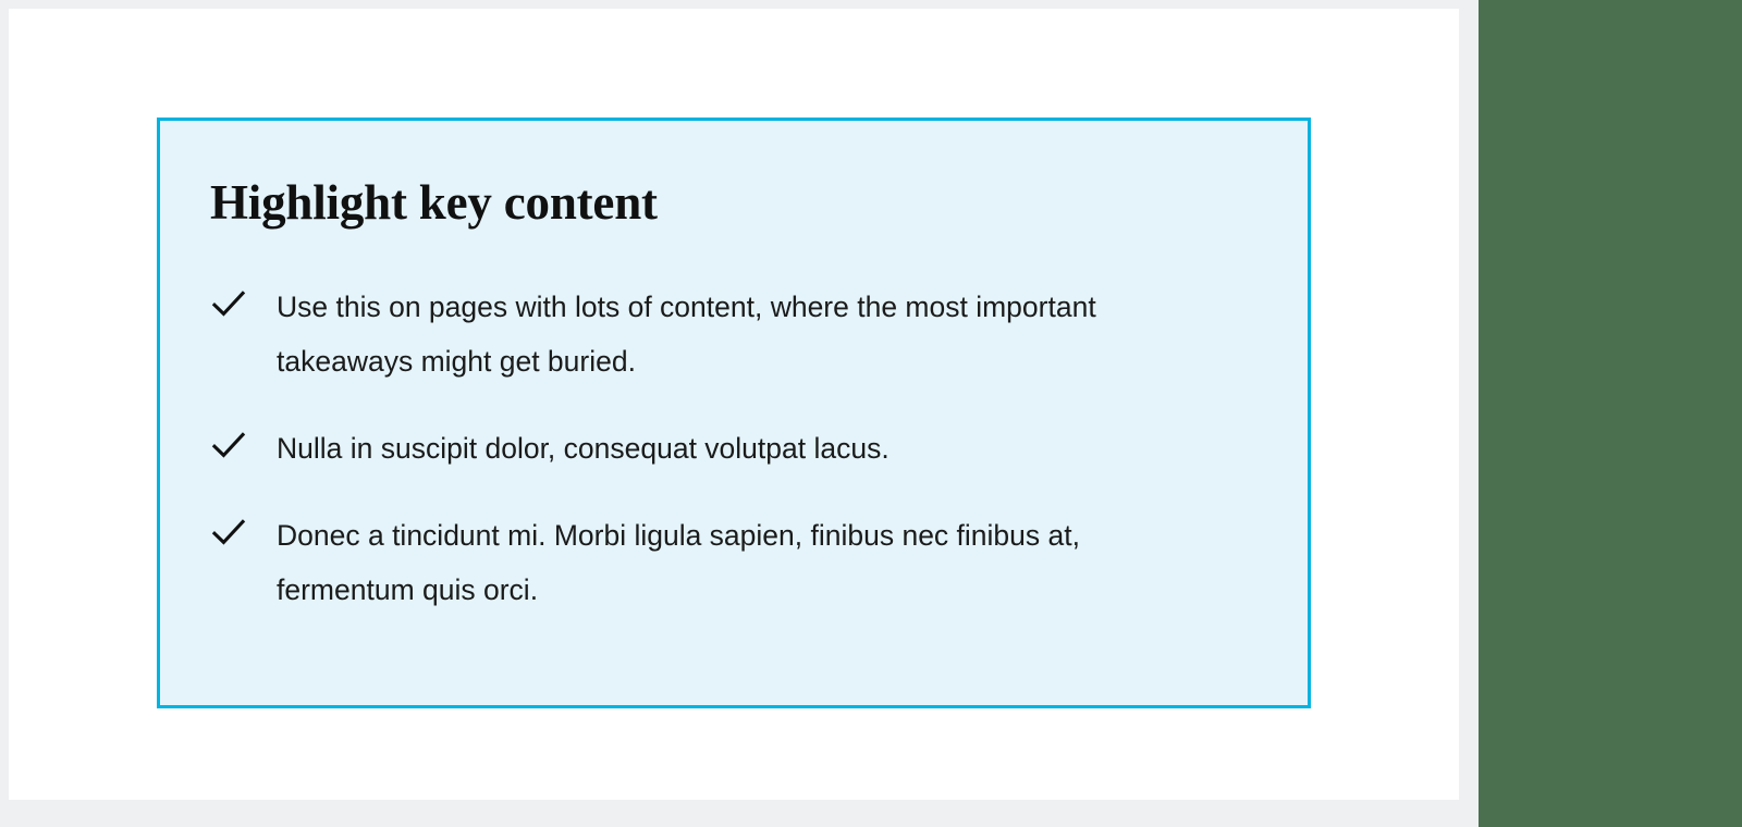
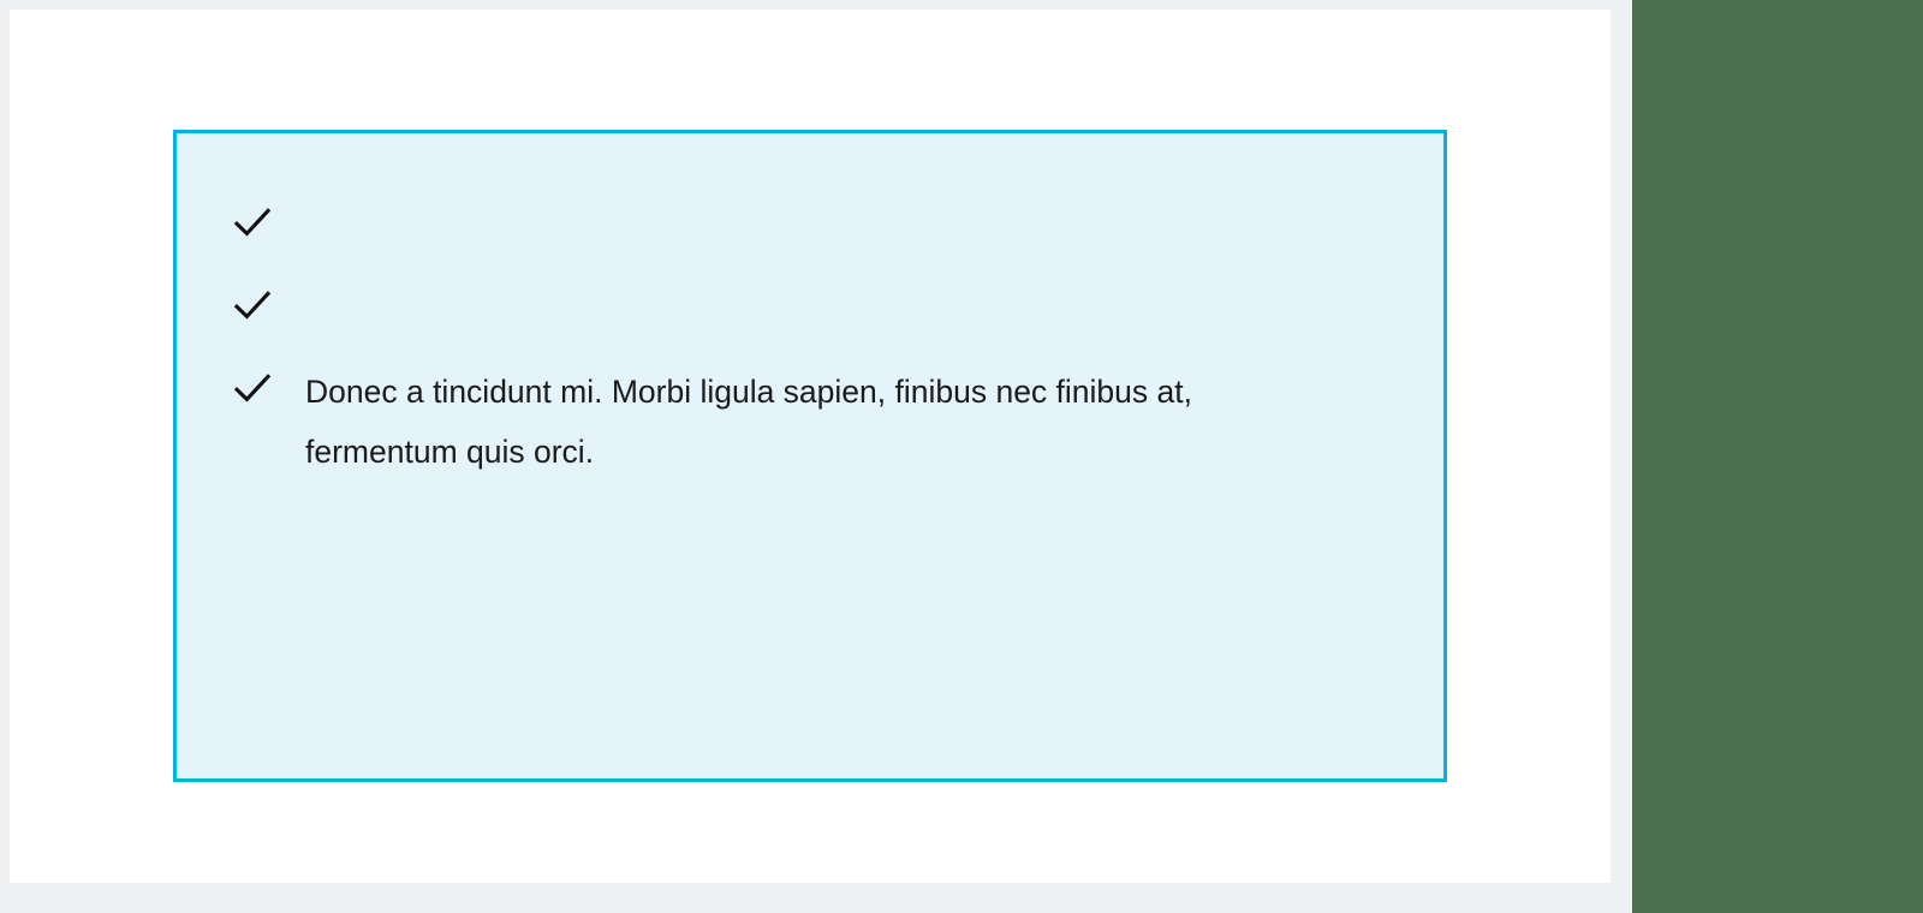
- Highlight key content
- Use this on pages with lots of content, where the most important takeaways might get buried.
- Nulla in suscipit dolor, consequat volutpat lacus.
  Donec a tincidunt mi. Morbi ligula sapien, finibus nec finibus at, fermentum quis orci.
